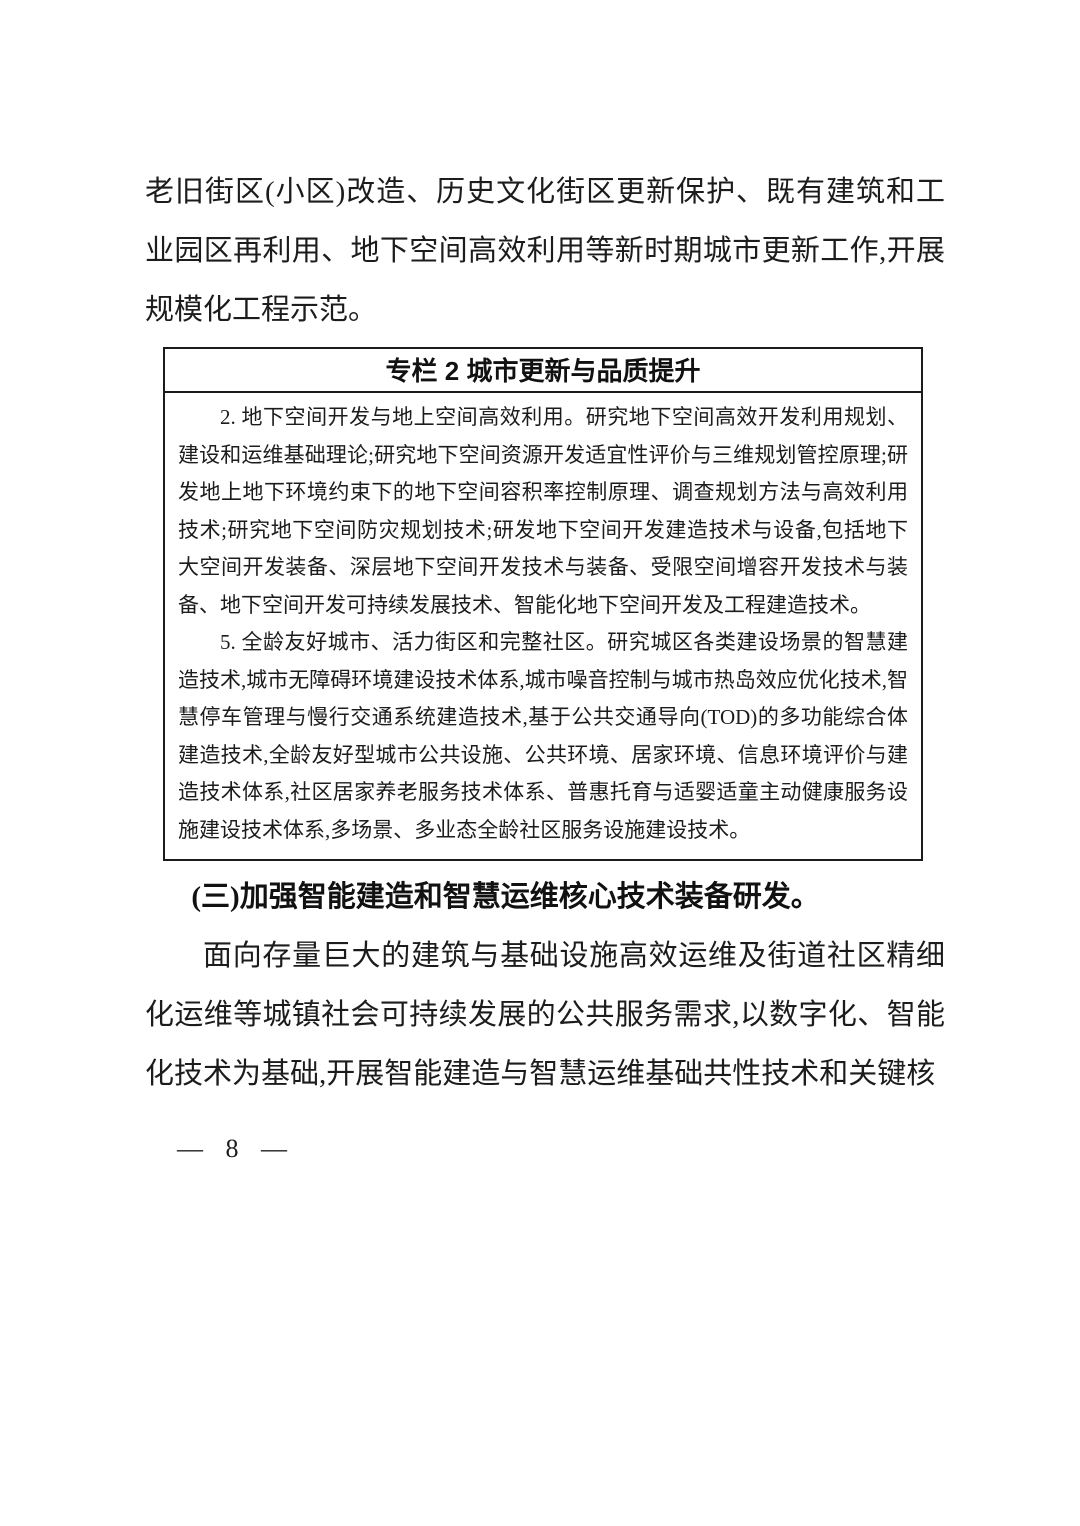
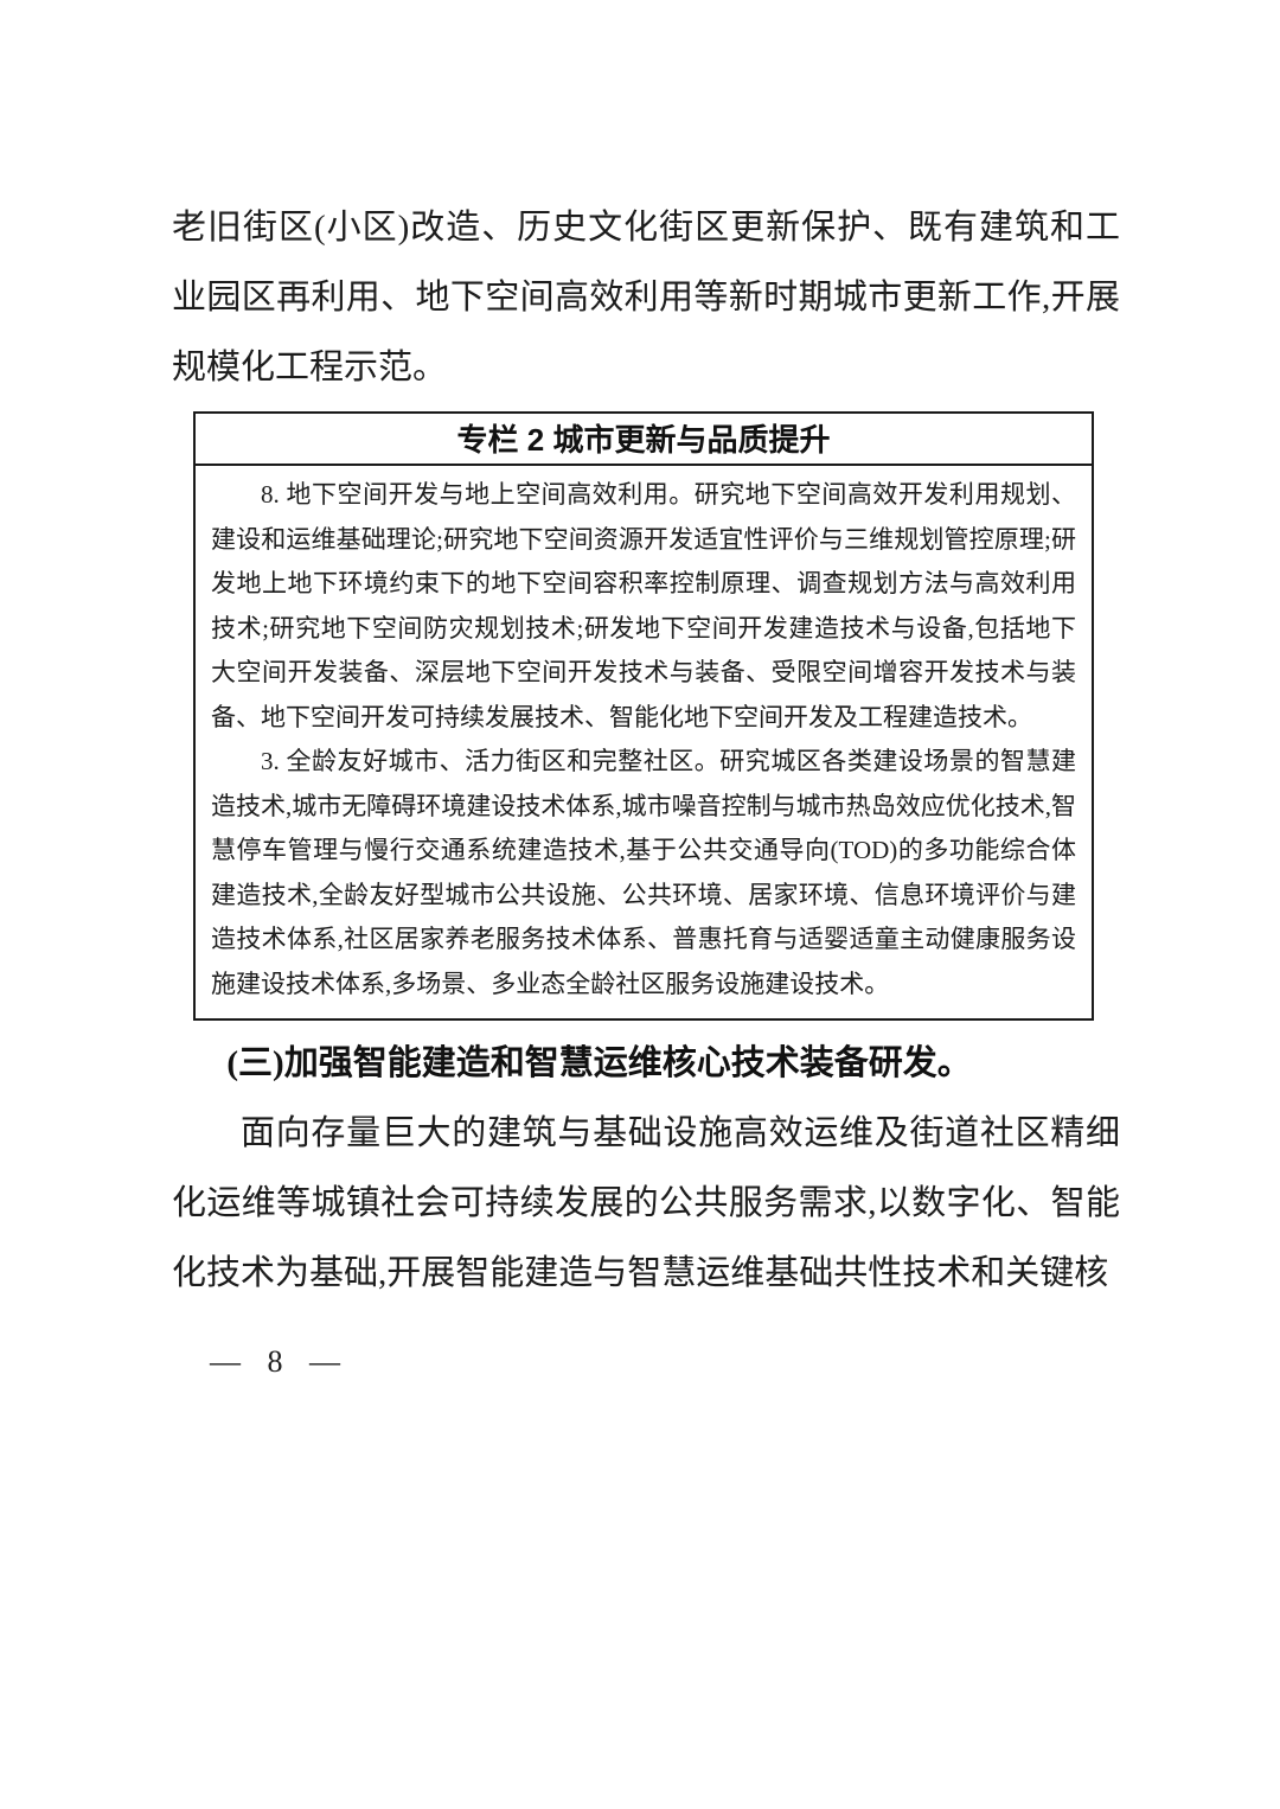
  老旧街区(小区)改造、历史文化街区更新保护、既有建筑和工业园区再利用、地下空间高效利用等新时期城市更新工作,开展规模化工程示范。
  专栏 2 城市更新与品质提升
- 2. 地下空间开发与地上空间高效利用。研究地下空间高效开发利用规划、建设和运维基础理论;研究地下空间资源开发适宜性评价与三维规划管控原理;研发地上地下环境约束下的地下空间容积率控制原理、调查规划方法与高效利用技术;研究地下空间防灾规划技术;研发地下空间开发建造技术与设备,包括地下大空间开发装备、深层地下空间开发技术与装备、受限空间增容开发技术与装备、地下空间开发可持续发展技术、智能化地下空间开发及工程建造技术。
+ 8. 地下空间开发与地上空间高效利用。研究地下空间高效开发利用规划、建设和运维基础理论;研究地下空间资源开发适宜性评价与三维规划管控原理;研发地上地下环境约束下的地下空间容积率控制原理、调查规划方法与高效利用技术;研究地下空间防灾规划技术;研发地下空间开发建造技术与设备,包括地下大空间开发装备、深层地下空间开发技术与装备、受限空间增容开发技术与装备、地下空间开发可持续发展技术、智能化地下空间开发及工程建造技术。
- 5. 全龄友好城市、活力街区和完整社区。研究城区各类建设场景的智慧建造技术,城市无障碍环境建设技术体系,城市噪音控制与城市热岛效应优化技术,智慧停车管理与慢行交通系统建造技术,基于公共交通导向(TOD)的多功能综合体建造技术,全龄友好型城市公共设施、公共环境、居家环境、信息环境评价与建造技术体系,社区居家养老服务技术体系、普惠托育与适婴适童主动健康服务设施建设技术体系,多场景、多业态全龄社区服务设施建设技术。
+ 3. 全龄友好城市、活力街区和完整社区。研究城区各类建设场景的智慧建造技术,城市无障碍环境建设技术体系,城市噪音控制与城市热岛效应优化技术,智慧停车管理与慢行交通系统建造技术,基于公共交通导向(TOD)的多功能综合体建造技术,全龄友好型城市公共设施、公共环境、居家环境、信息环境评价与建造技术体系,社区居家养老服务技术体系、普惠托育与适婴适童主动健康服务设施建设技术体系,多场景、多业态全龄社区服务设施建设技术。
  (三)加强智能建造和智慧运维核心技术装备研发。
  面向存量巨大的建筑与基础设施高效运维及街道社区精细化运维等城镇社会可持续发展的公共服务需求,以数字化、智能化技术为基础,开展智能建造与智慧运维基础共性技术和关键核
  — 8 —
